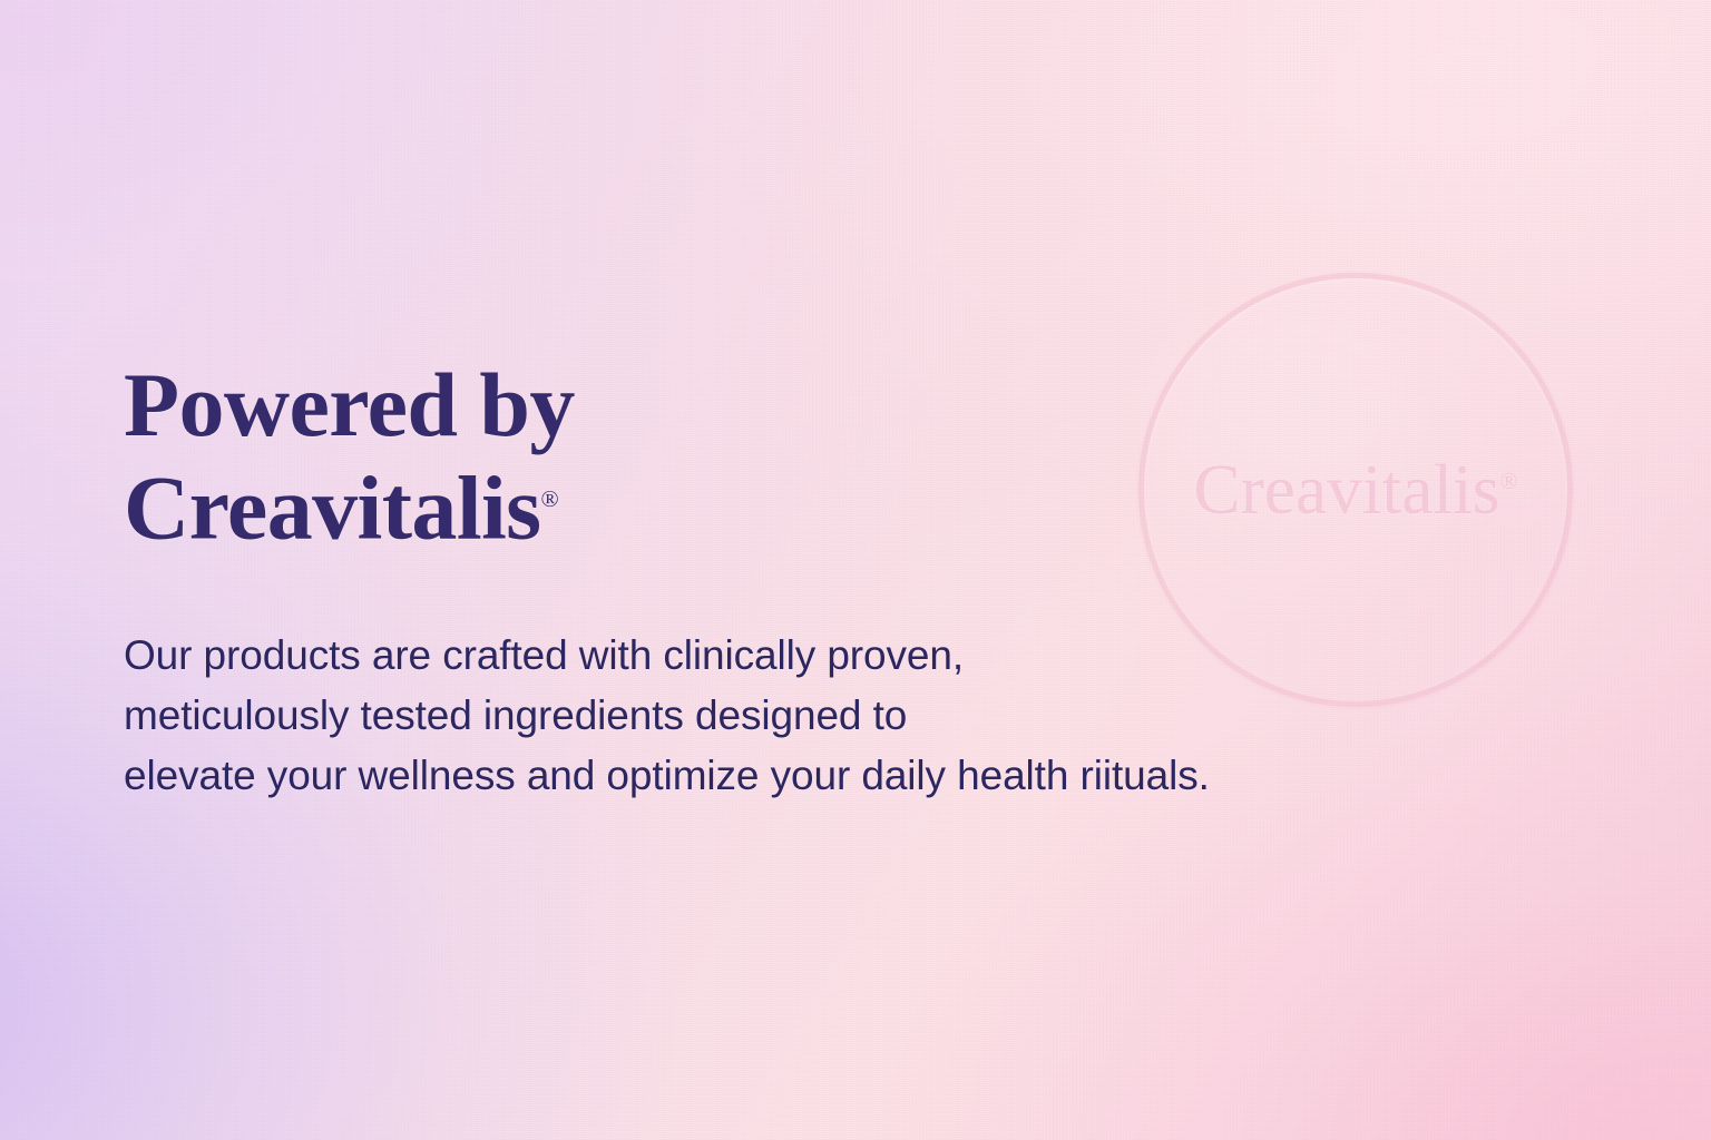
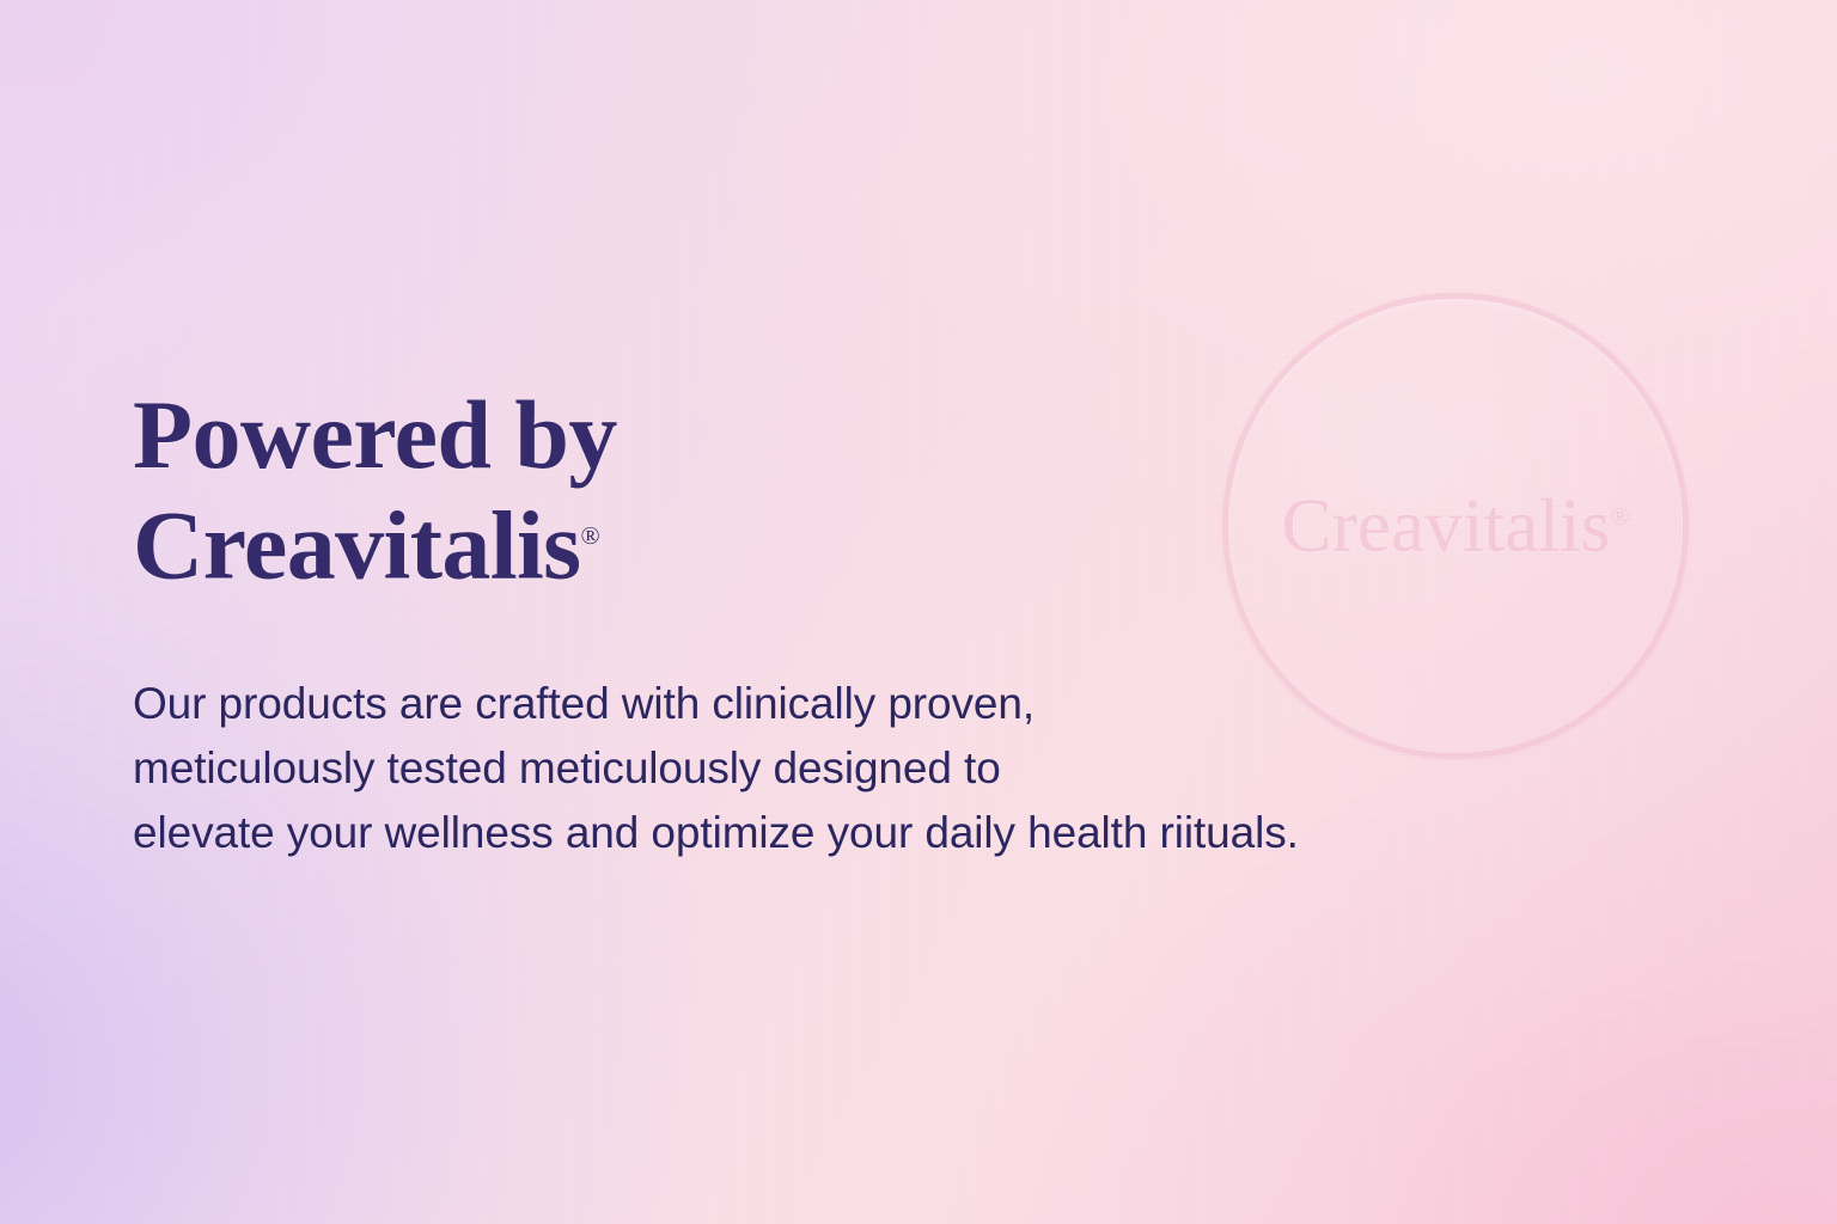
  Creavitalis®
  Powered by
  Creavitalis®
  Our products are crafted with clinically proven,
- meticulously tested ingredients designed to
+ meticulously tested meticulously designed to
  elevate your wellness and optimize your daily health riituals.
